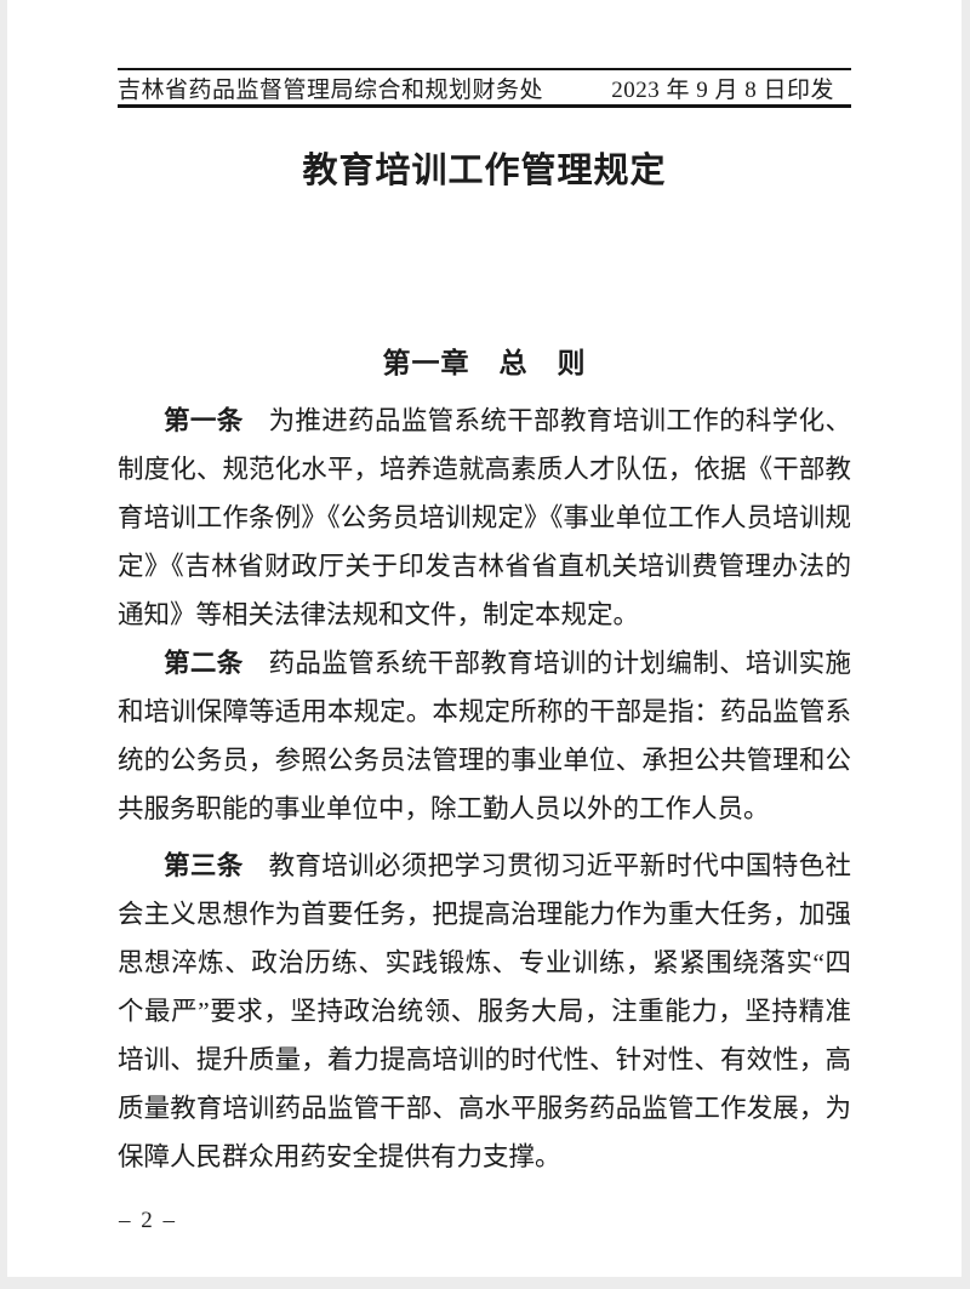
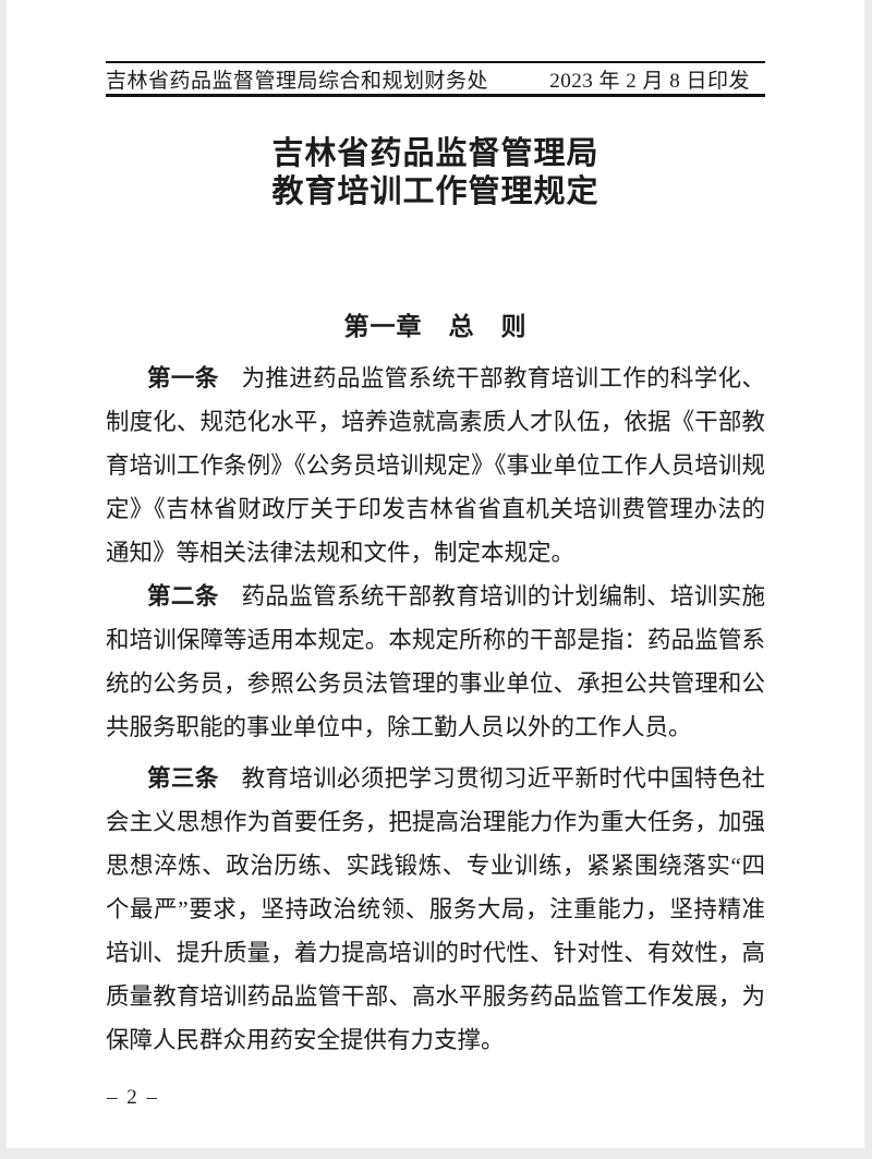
  吉林省药品监督管理局综合和规划财务处
- 2023 年 9 月 8 日印发
+ 2023 年 2 月 8 日印发
+ 吉林省药品监督管理局
  教育培训工作管理规定
  第一章 总 则
  第一条 为推进药品监管系统干部教育培训工作的科学化、制度化、规范化水平，培养造就高素质人才队伍，依据《干部教育培训工作条例》《公务员培训规定》《事业单位工作人员培训规定》《吉林省财政厅关于印发吉林省省直机关培训费管理办法的通知》等相关法律法规和文件，制定本规定。
  第二条 药品监管系统干部教育培训的计划编制、培训实施和培训保障等适用本规定。本规定所称的干部是指：药品监管系统的公务员，参照公务员法管理的事业单位、承担公共管理和公共服务职能的事业单位中，除工勤人员以外的工作人员。
  第三条 教育培训必须把学习贯彻习近平新时代中国特色社会主义思想作为首要任务，把提高治理能力作为重大任务，加强思想淬炼、政治历练、实践锻炼、专业训练，紧紧围绕落实“四个最严”要求，坚持政治统领、服务大局，注重能力，坚持精准培训、提升质量，着力提高培训的时代性、针对性、有效性，高质量教育培训药品监管干部、高水平服务药品监管工作发展，为保障人民群众用药安全提供有力支撑。
  – 2 –
